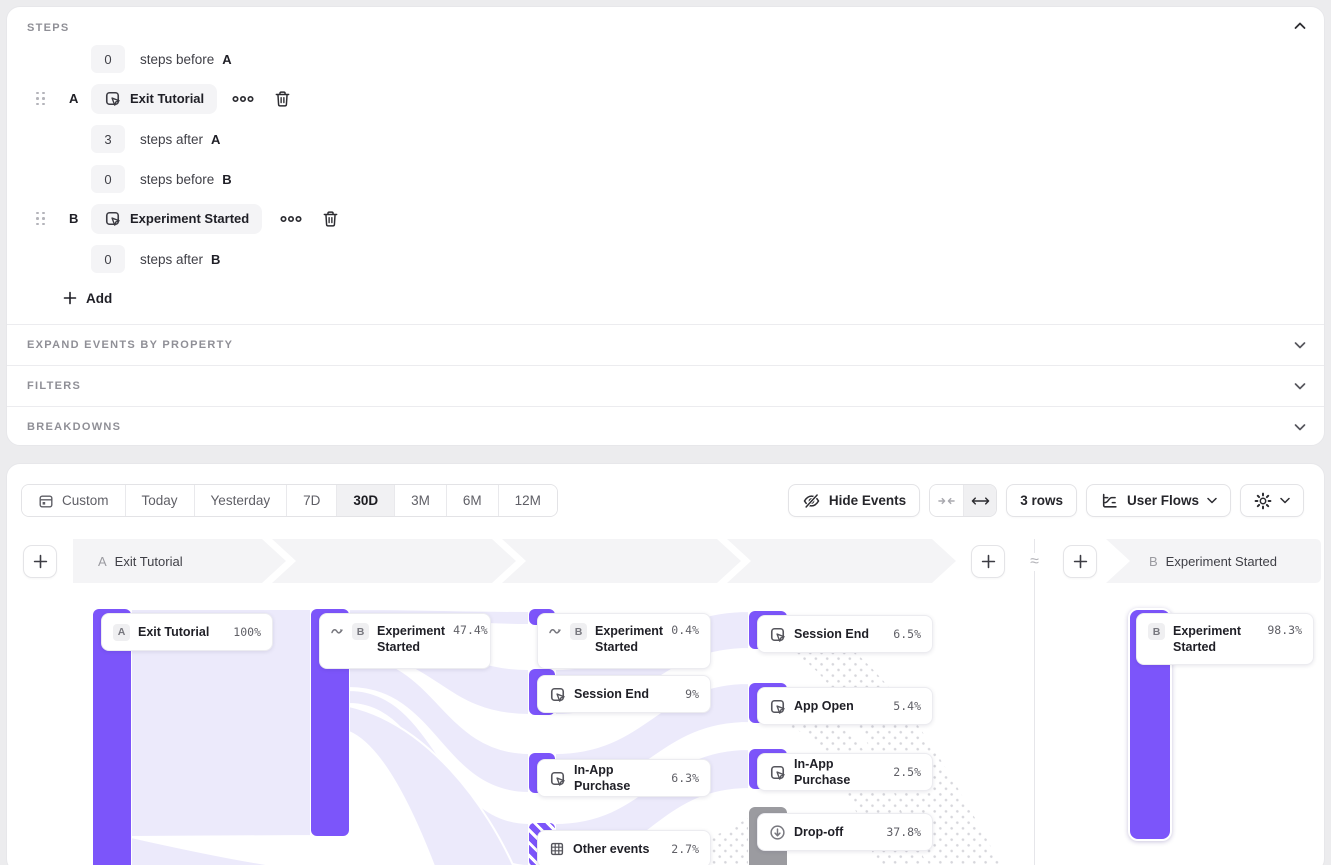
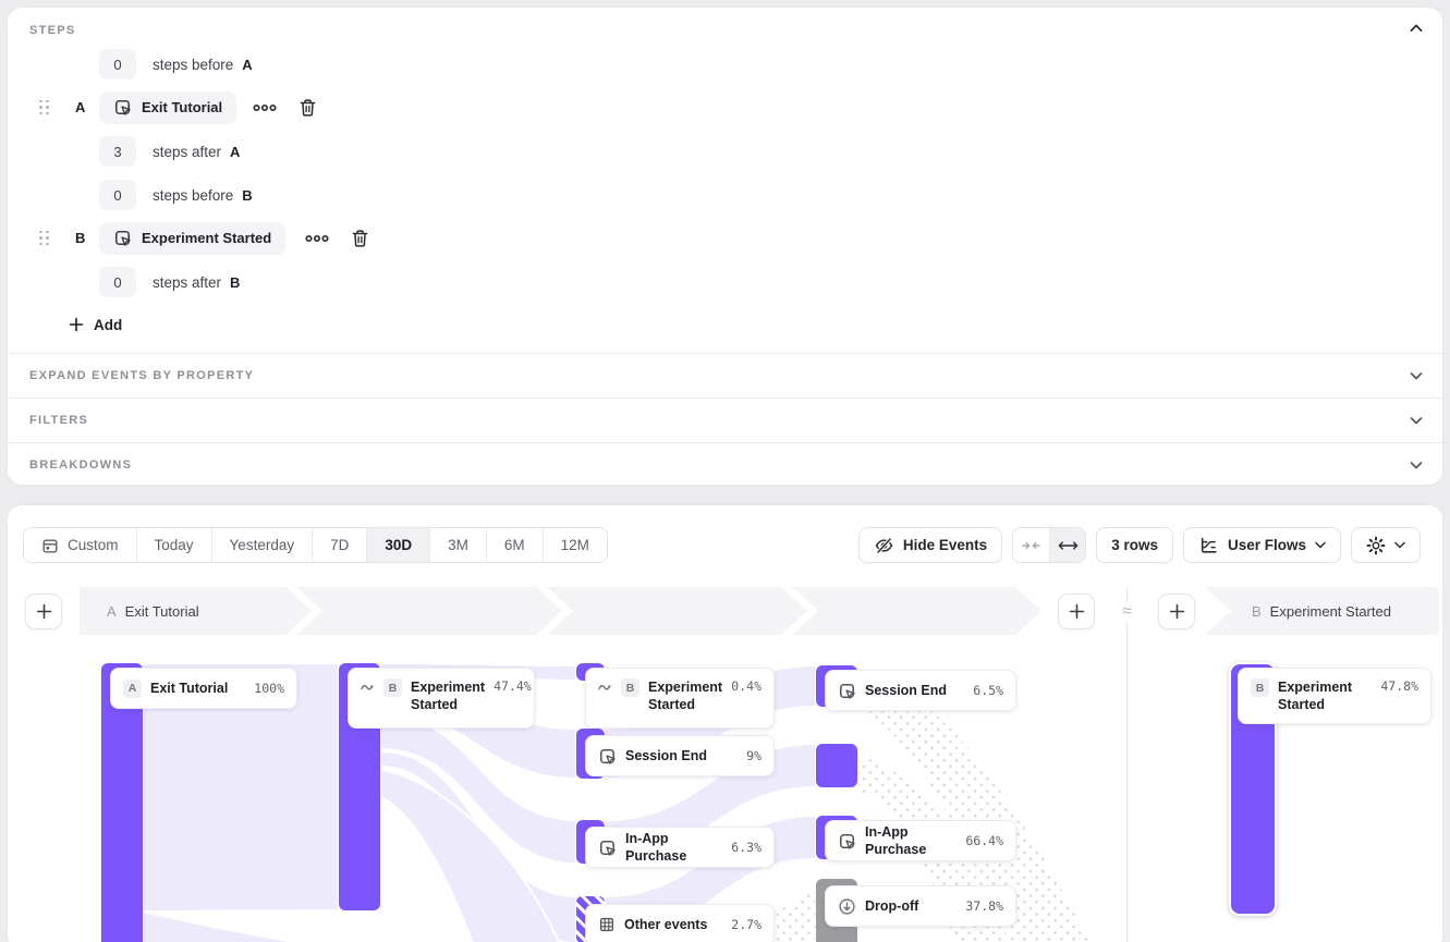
  STEPS
  0
  steps before
  A
  A
  Exit Tutorial
  3
  steps after
  A
  0
  steps before
  B
  B
  Experiment Started
  0
  steps after
  B
  Add
  EXPAND EVENTS BY PROPERTY
  FILTERS
  BREAKDOWNS
  Custom
  Today
  Yesterday
  7D
  30D
  3M
  6M
  12M
  Hide Events
  3 rows
  User Flows
  A
  Exit Tutorial
  B
  Experiment Started
  ≈
  A
  Exit Tutorial
  100%
  B
  Experiment Started
  47.4%
  B
  Experiment Started
  0.4%
  Session End
  9%
  In-App Purchase
  6.3%
  Other events
  2.7%
  Session End
  6.5%
- App Open
- 5.4%
  In-App Purchase
- 2.5%
+ 66.4%
  Drop-off
  37.8%
  B
  Experiment Started
- 98.3%
+ 47.8%
